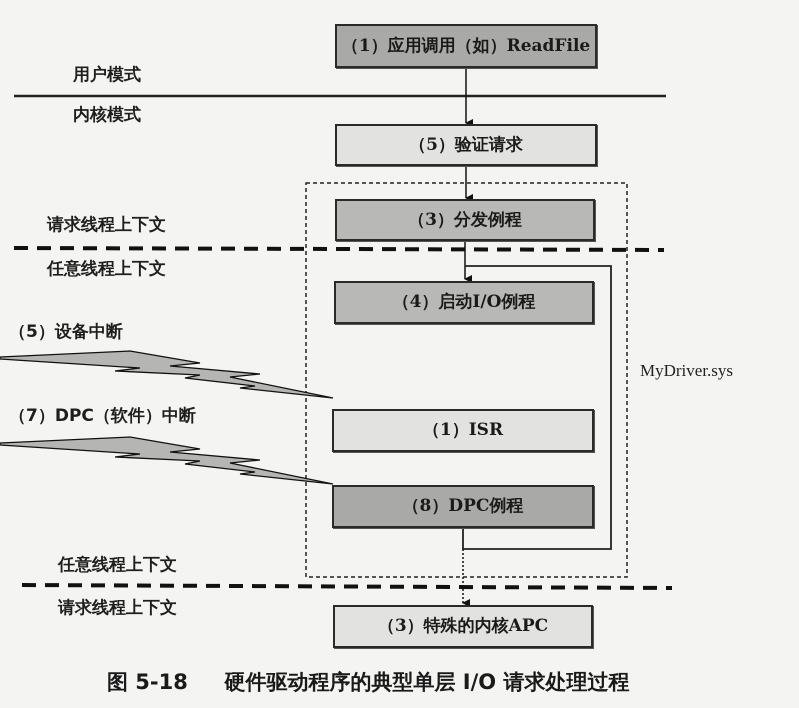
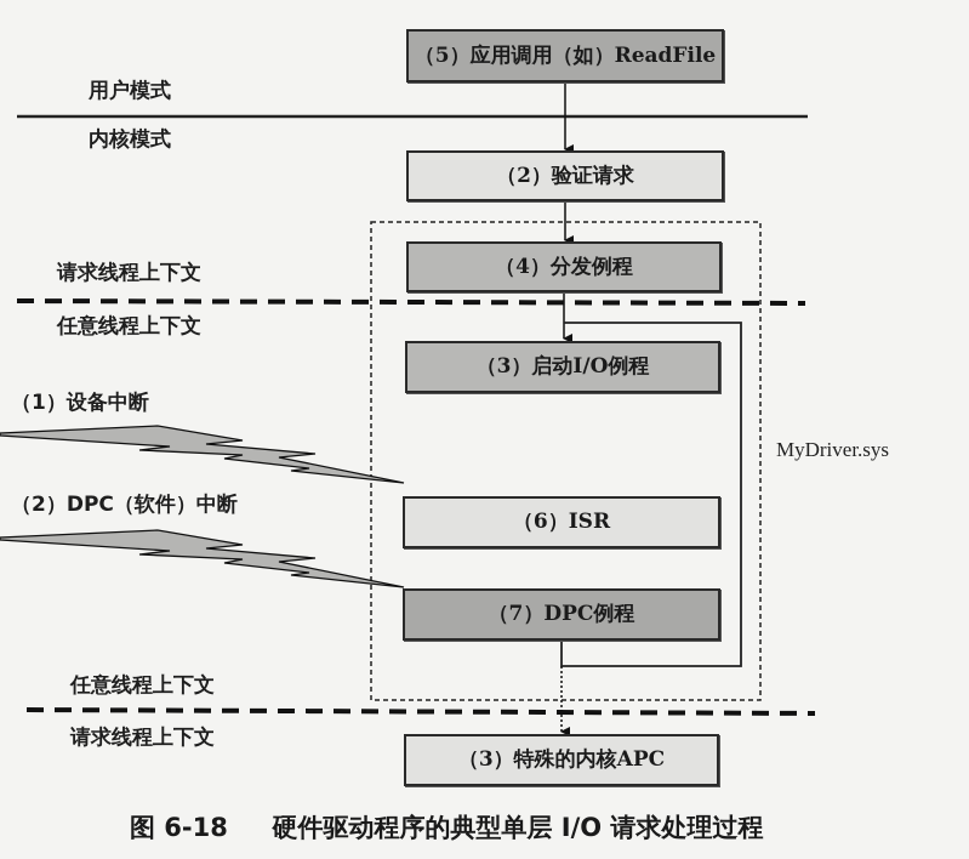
- （1）应用调用（如）ReadFile
+ （5）应用调用（如）ReadFile
- （5）验证请求
+ （2）验证请求
- （3）分发例程
+ （4）分发例程
- （4）启动I/O例程
+ （3）启动I/O例程
- （1）ISR
+ （6）ISR
- （8）DPC例程
+ （7）DPC例程
  （3）特殊的内核APC
  用户模式
  内核模式
  请求线程上下文
  任意线程上下文
- （5）设备中断
+ （1）设备中断
- （7）DPC（软件）中断
+ （2）DPC（软件）中断
  任意线程上下文
  请求线程上下文
  MyDriver.sys
- 图 5-18 硬件驱动程序的典型单层 I/O 请求处理过程
+ 图 6-18 硬件驱动程序的典型单层 I/O 请求处理过程
